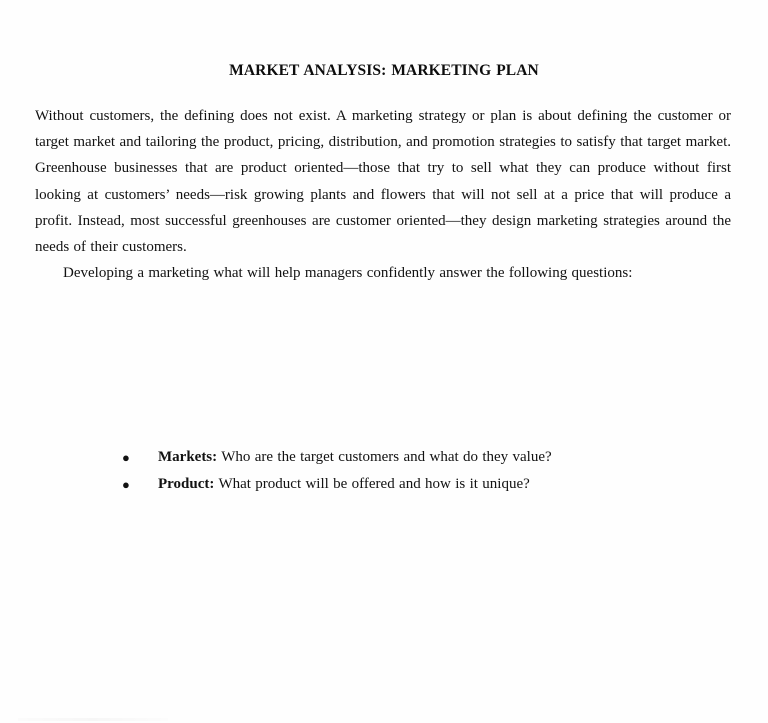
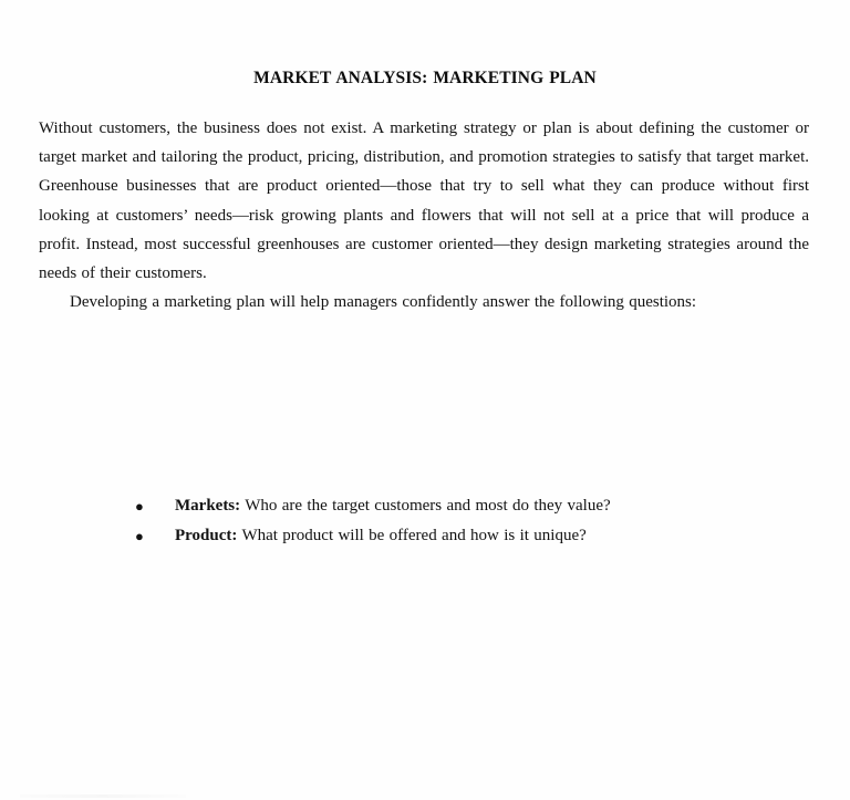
  MARKET ANALYSIS: MARKETING PLAN
- Without customers, the defining does not exist. A marketing strategy or plan is about defining the customer or target market and tailoring the product, pricing, distribution, and promotion strategies to satisfy that target market. Greenhouse businesses that are product oriented—those that try to sell what they can produce without first looking at customers’ needs—risk growing plants and flowers that will not sell at a price that will produce a profit. Instead, most successful greenhouses are customer oriented—they design marketing strategies around the needs of their customers.
+ Without customers, the business does not exist. A marketing strategy or plan is about defining the customer or target market and tailoring the product, pricing, distribution, and promotion strategies to satisfy that target market. Greenhouse businesses that are product oriented—those that try to sell what they can produce without first looking at customers’ needs—risk growing plants and flowers that will not sell at a price that will produce a profit. Instead, most successful greenhouses are customer oriented—they design marketing strategies around the needs of their customers.
- Developing a marketing what will help managers confidently answer the following questions:
+ Developing a marketing plan will help managers confidently answer the following questions:
  ●
- Markets: Who are the target customers and what do they value?
+ Markets: Who are the target customers and most do they value?
  ●
  Product: What product will be offered and how is it unique?
